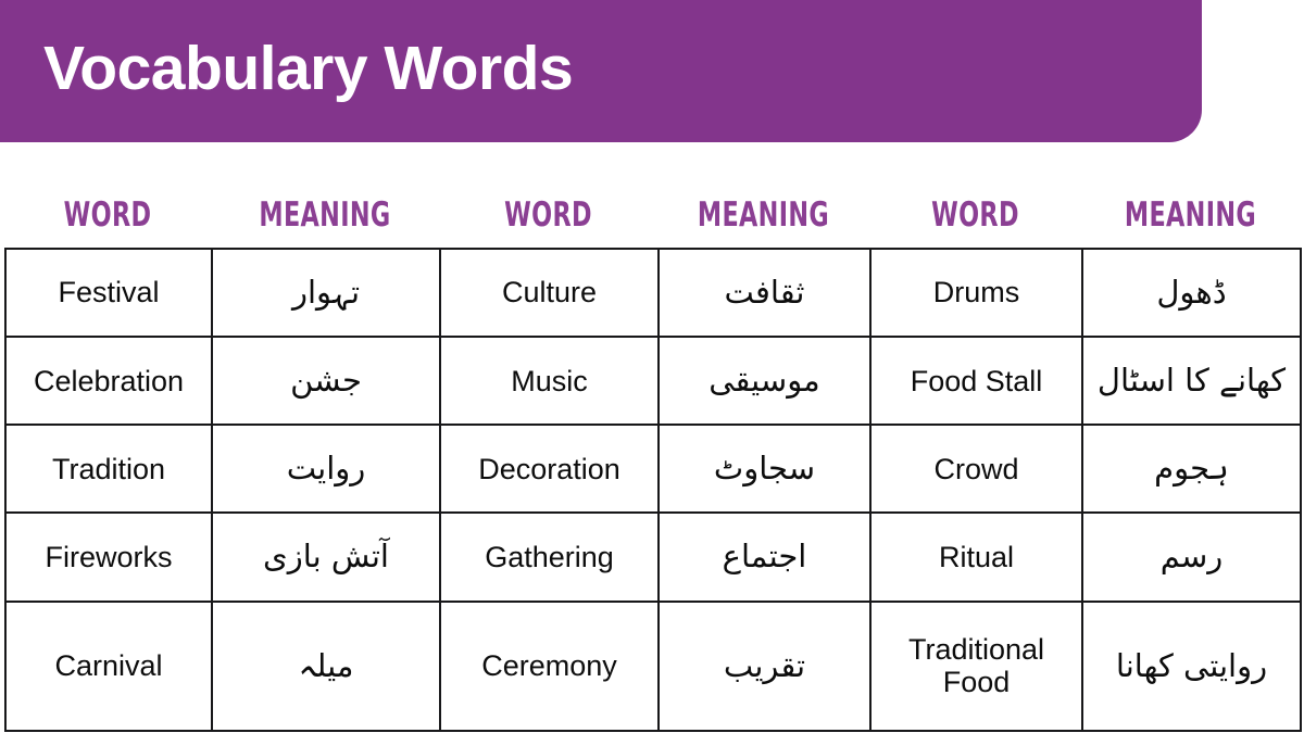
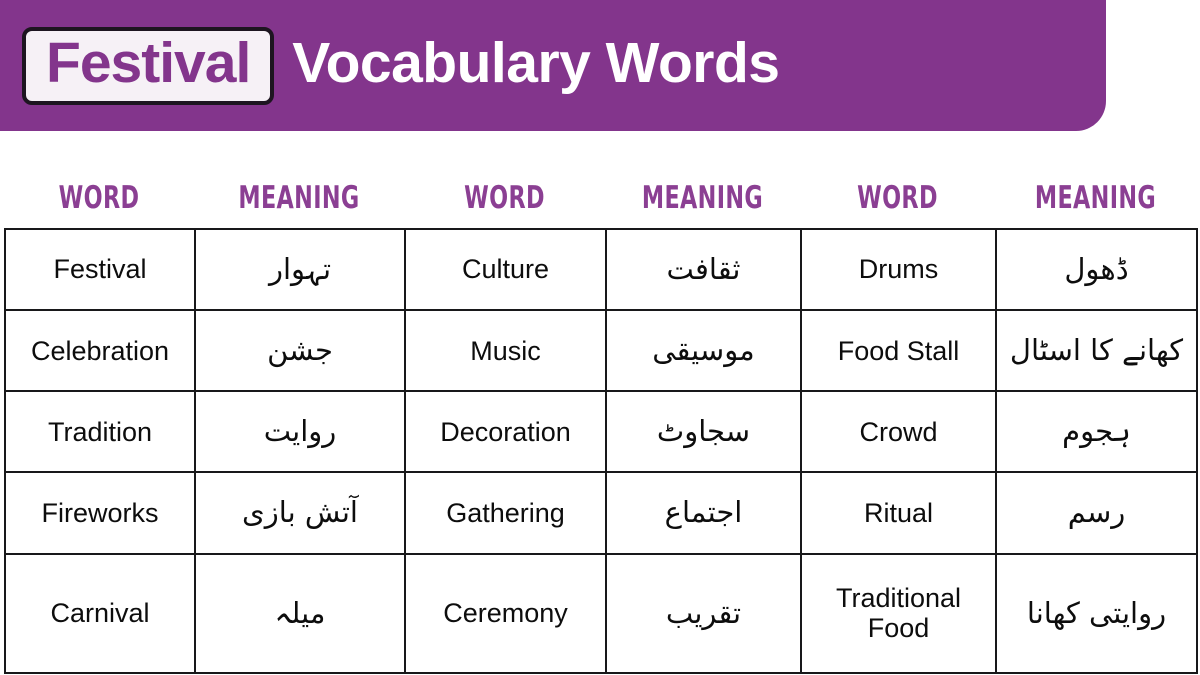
+ Festival
  Vocabulary Words
  WORD
  MEANING
  WORD
  MEANING
  WORD
  MEANING
  Festival	تہوار	Culture	ثقافت	Drums	ڈھول
  Celebration	جشن	Music	موسیقی	Food Stall	کھانے کا اسٹال
  Tradition	روایت	Decoration	سجاوٹ	Crowd	ہجوم
  Fireworks	آتش بازی	Gathering	اجتماع	Ritual	رسم
  Carnival	میلہ	Ceremony	تقریب	Traditional Food	روایتی کھانا
